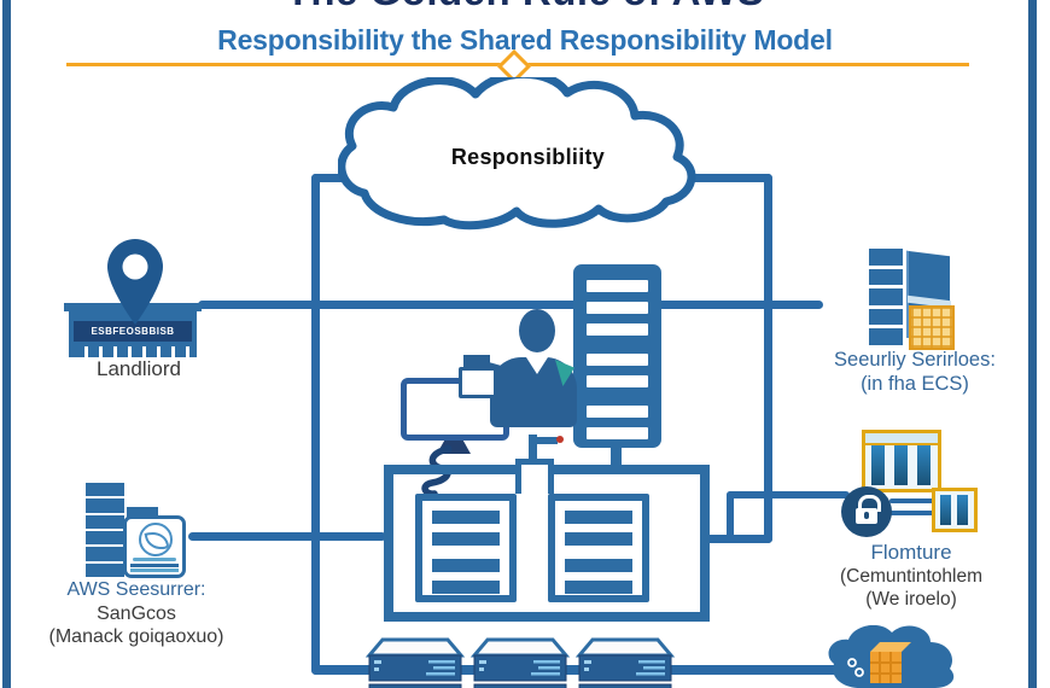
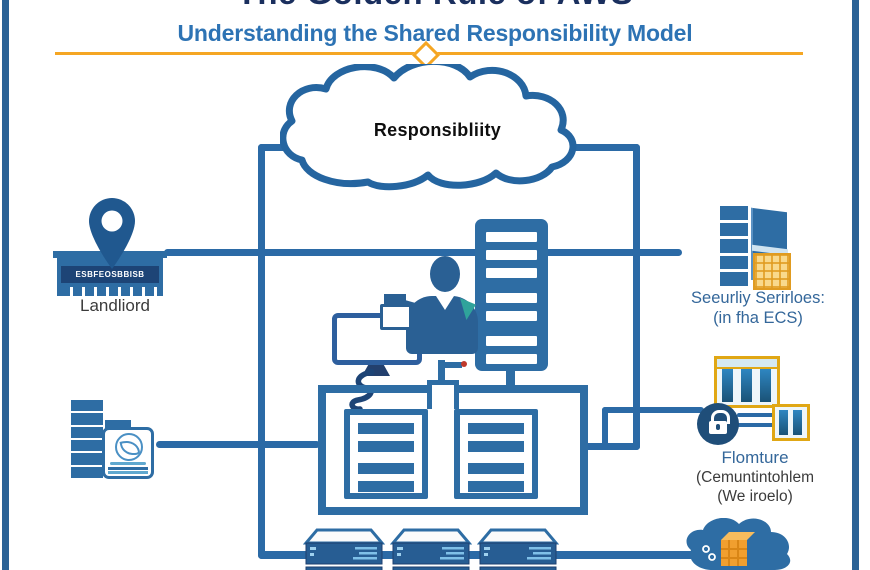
- Responsibility the Shared Responsibility Model
+ Understanding the Shared Responsibility Model
  Responsibliity
  ESBFEOSBBISB
  Landliord
  Seeurliy Serirloes:
  (in fha ECS)
- AWS Seesurrer:
- SanGcos
- (Manack goiqaoxuo)
  Flomture
  (Cemuntintohlem
  (We iroelo)
